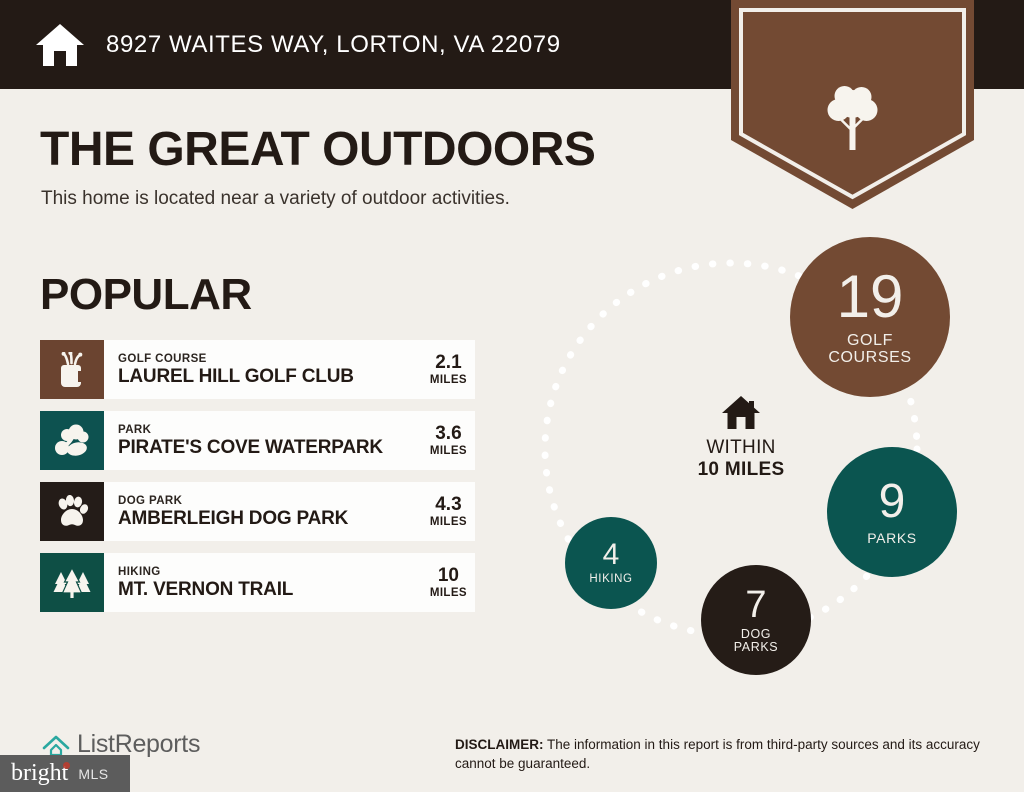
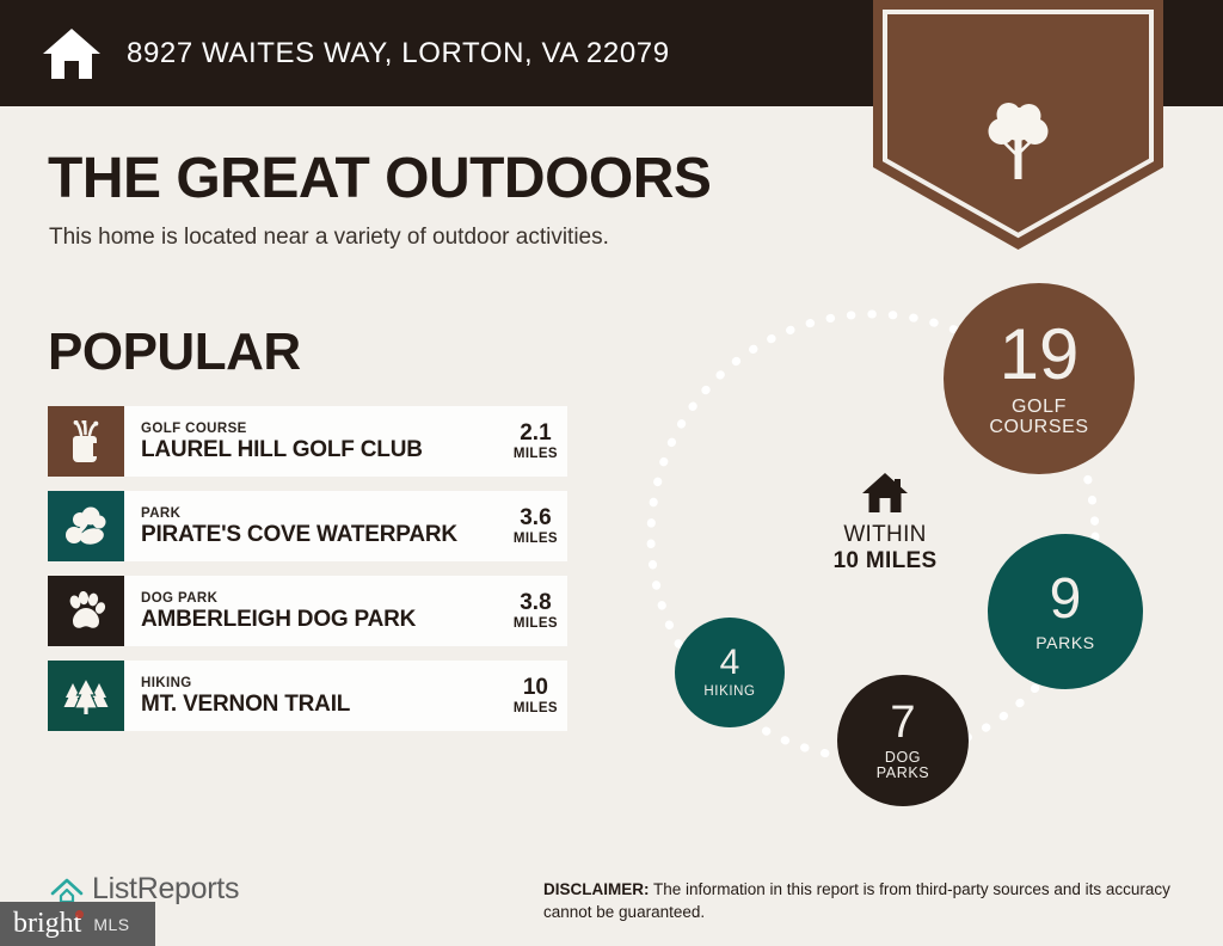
  8927 WAITES WAY, LORTON, VA 22079
  THE GREAT OUTDOORS
  This home is located near a variety of outdoor activities.
  POPULAR
  GOLF COURSE
  LAUREL HILL GOLF CLUB
  2.1
  MILES
  PARK
  PIRATE'S COVE WATERPARK
  3.6
  MILES
  DOG PARK
  AMBERLEIGH DOG PARK
- 4.3
+ 3.8
  MILES
  HIKING
  MT. VERNON TRAIL
  10
  MILES
  19
  GOLF
  COURSES
  9
  PARKS
  7
  DOG
  PARKS
  4
  HIKING
  WITHIN
  10 MILES
  ListReports
  DISCLAIMER: The information in this report is from third-party sources and its accuracy cannot be guaranteed.
  bright
  MLS
